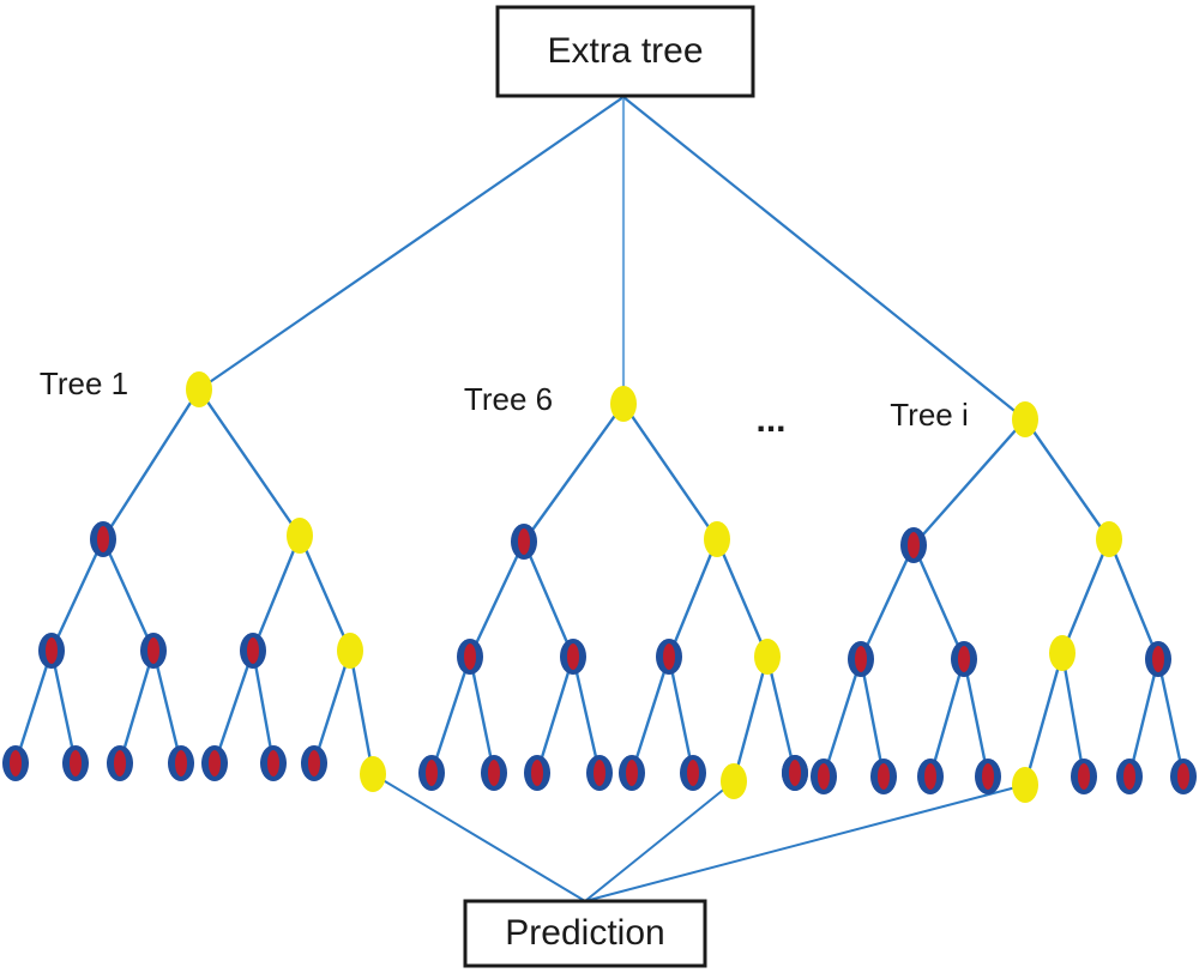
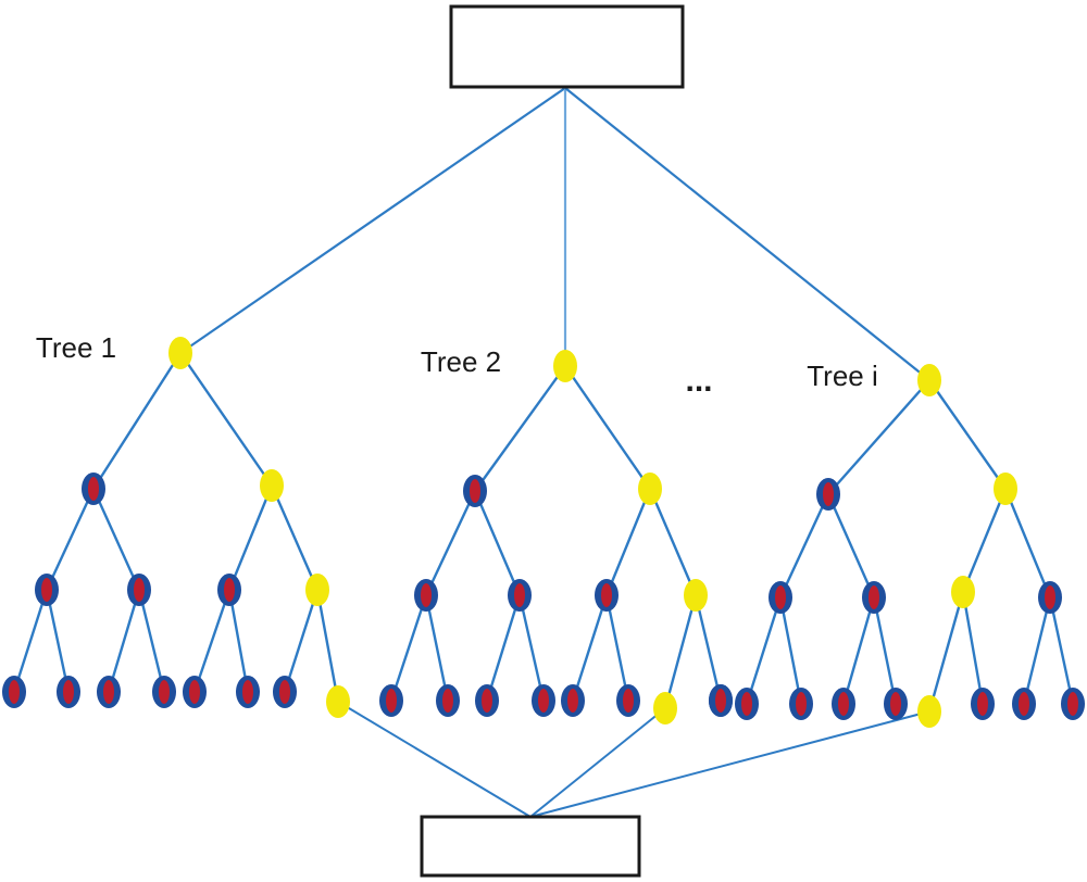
- Extra tree
- Prediction
  Tree 1
- Tree 6
+ Tree 2
  Tree i
  ...
